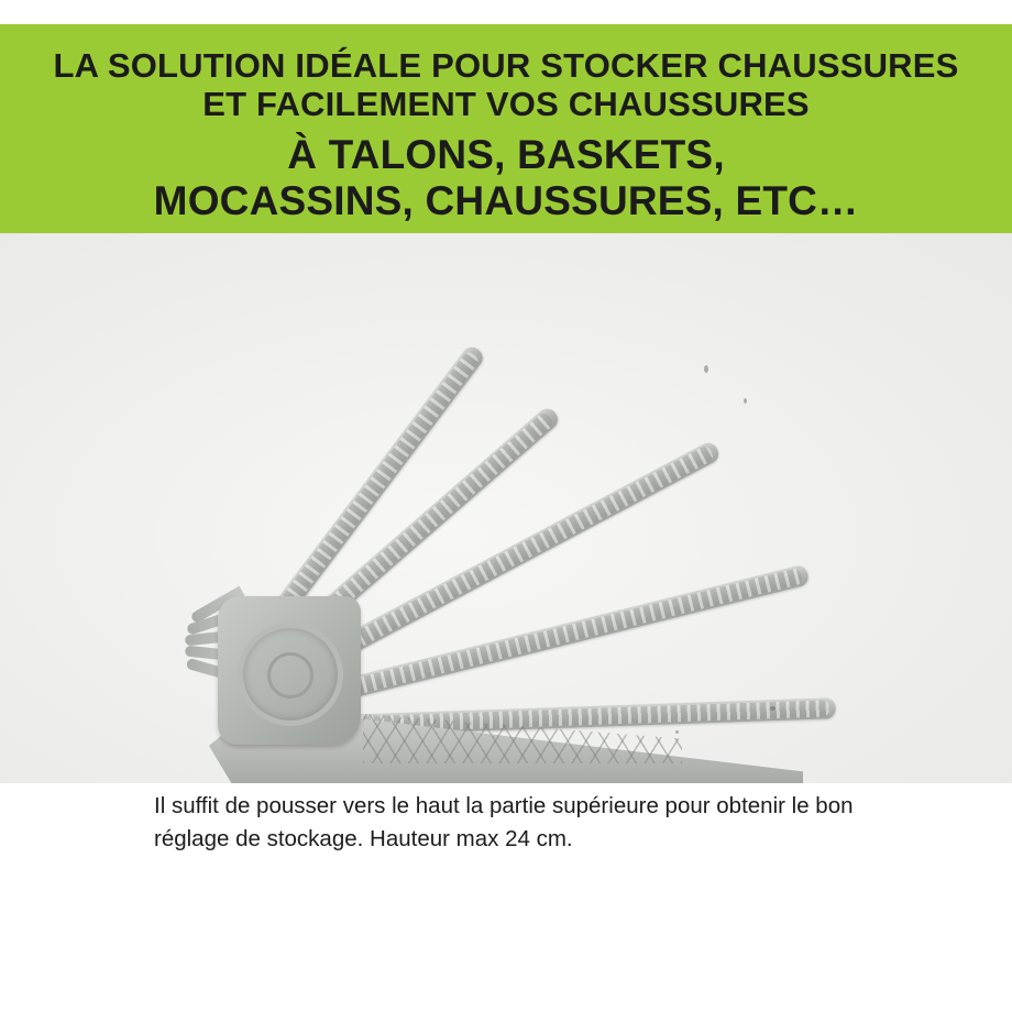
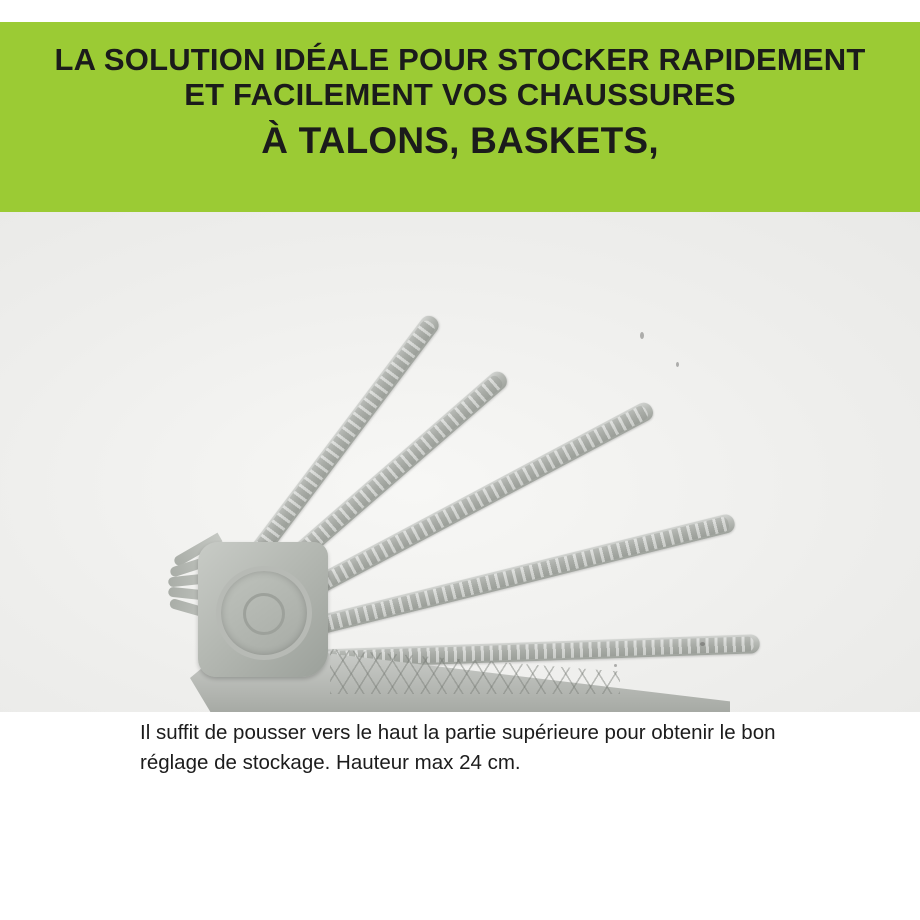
- LA SOLUTION IDÉALE POUR STOCKER CHAUSSURES
+ LA SOLUTION IDÉALE POUR STOCKER RAPIDEMENT
  ET FACILEMENT VOS CHAUSSURES
  À TALONS, BASKETS,
- MOCASSINS, CHAUSSURES, ETC…
  Il suffit de pousser vers le haut la partie supérieure pour obtenir le bon réglage de stockage. Hauteur max 24 cm.
